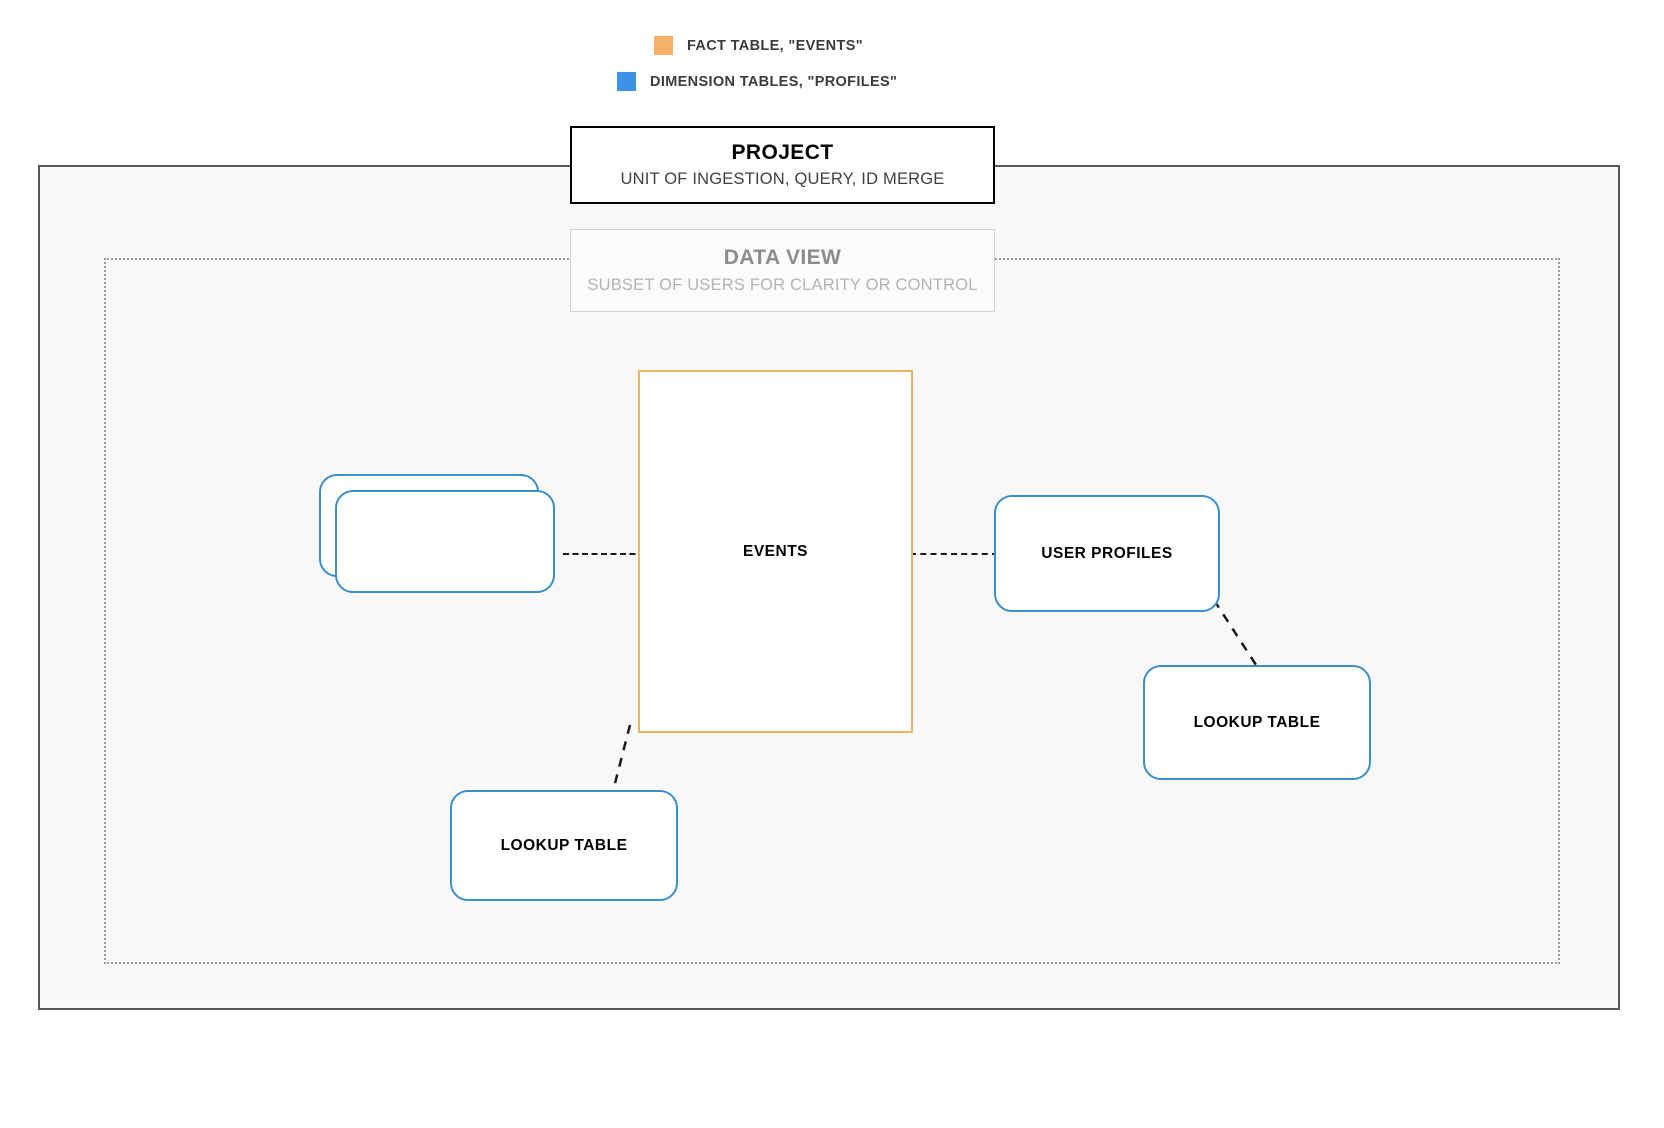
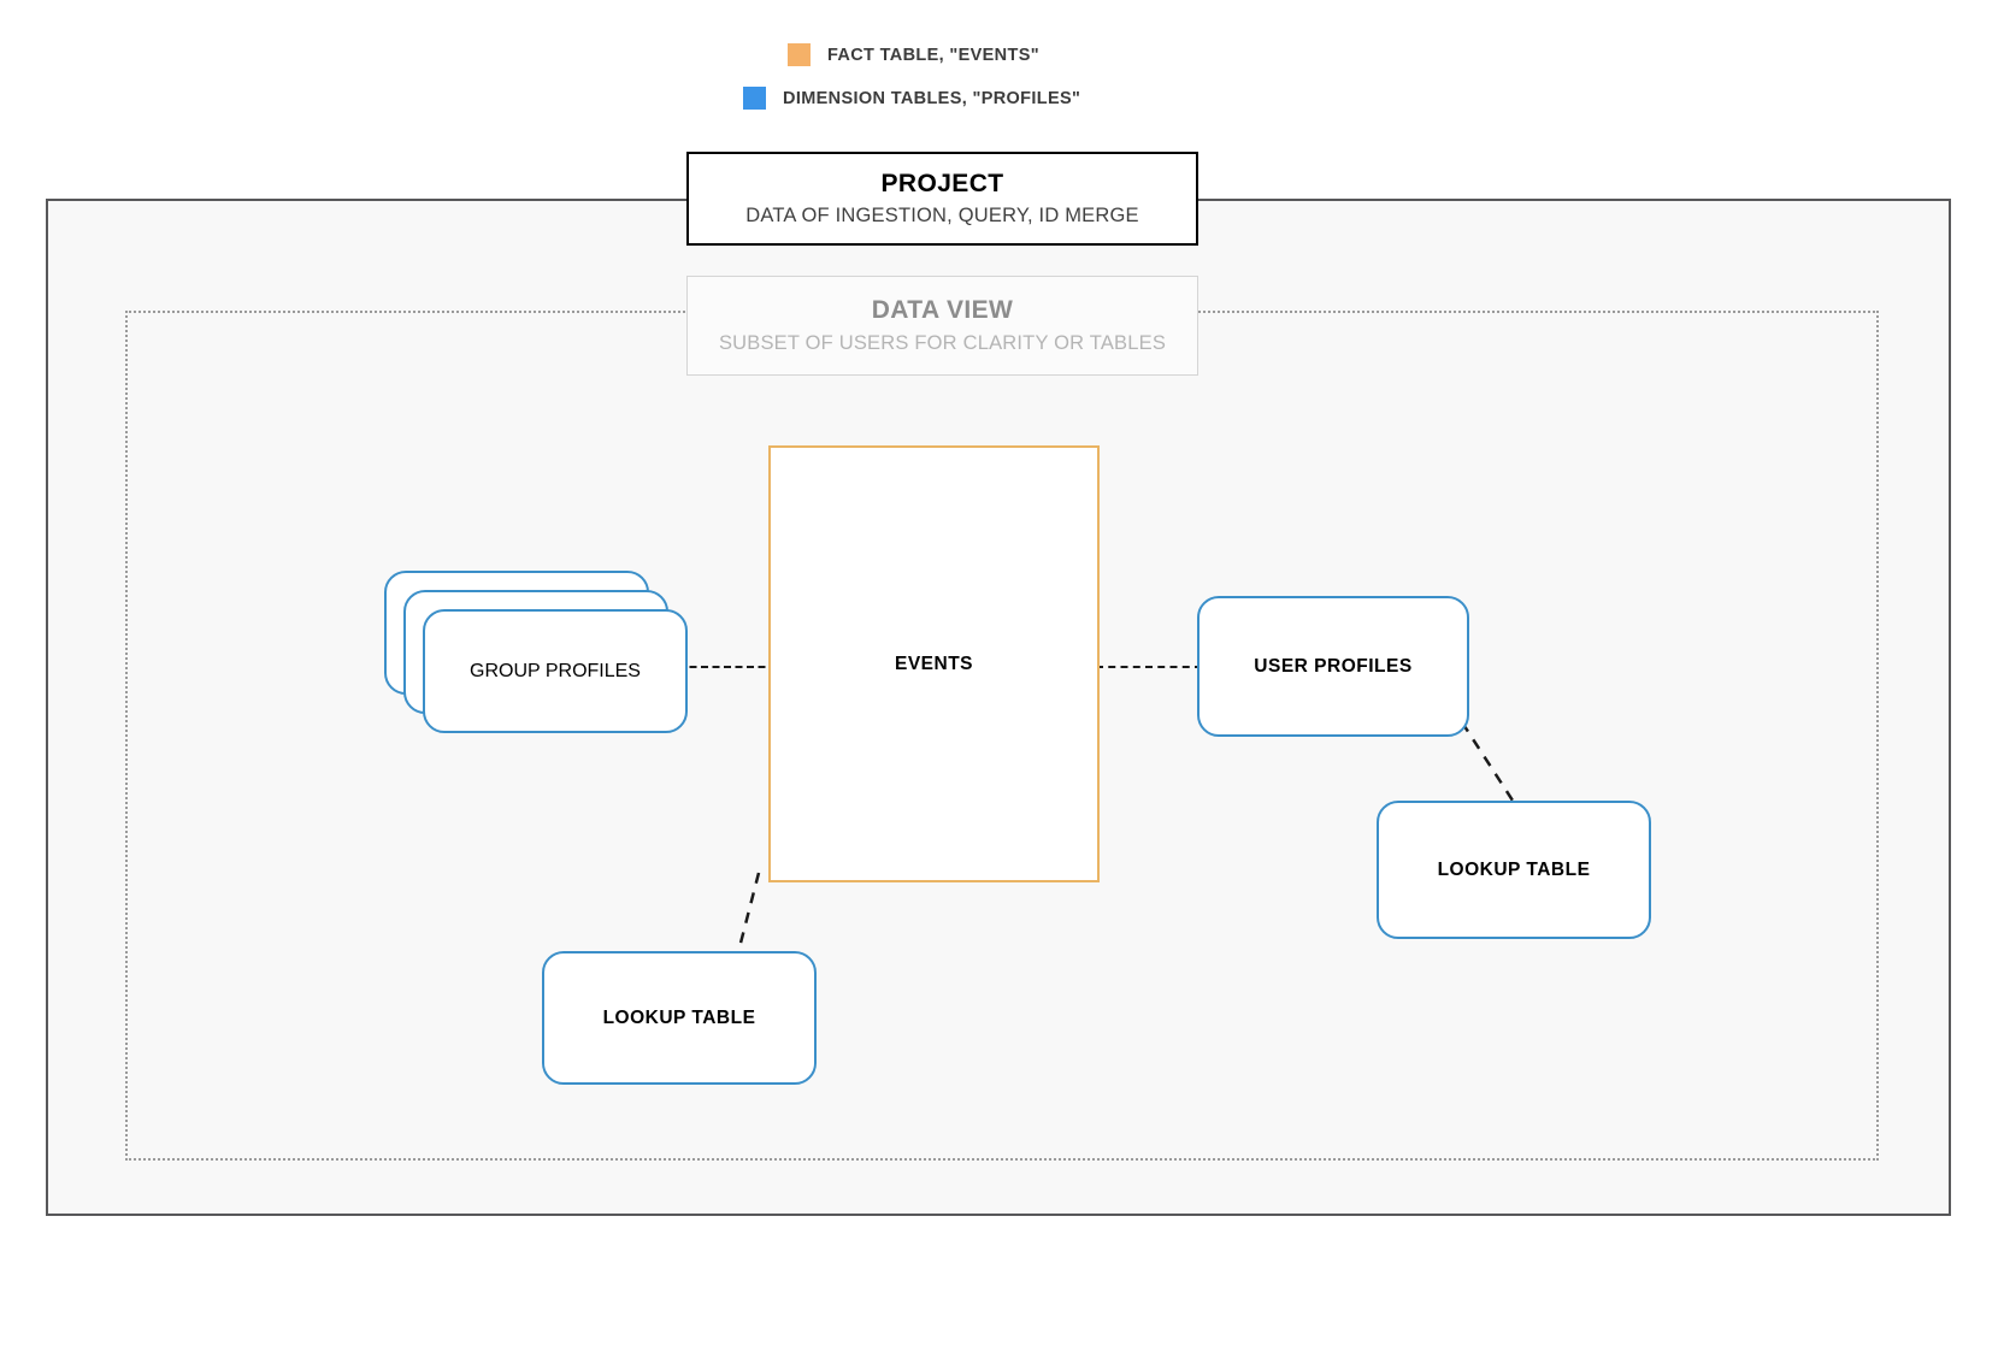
  FACT TABLE, "EVENTS"
  DIMENSION TABLES, "PROFILES"
  EVENTS
+ GROUP PROFILES
  USER PROFILES
  LOOKUP TABLE
  LOOKUP TABLE
  PROJECT
- UNIT OF INGESTION, QUERY, ID MERGE
+ DATA OF INGESTION, QUERY, ID MERGE
  DATA VIEW
- SUBSET OF USERS FOR CLARITY OR CONTROL
+ SUBSET OF USERS FOR CLARITY OR TABLES
